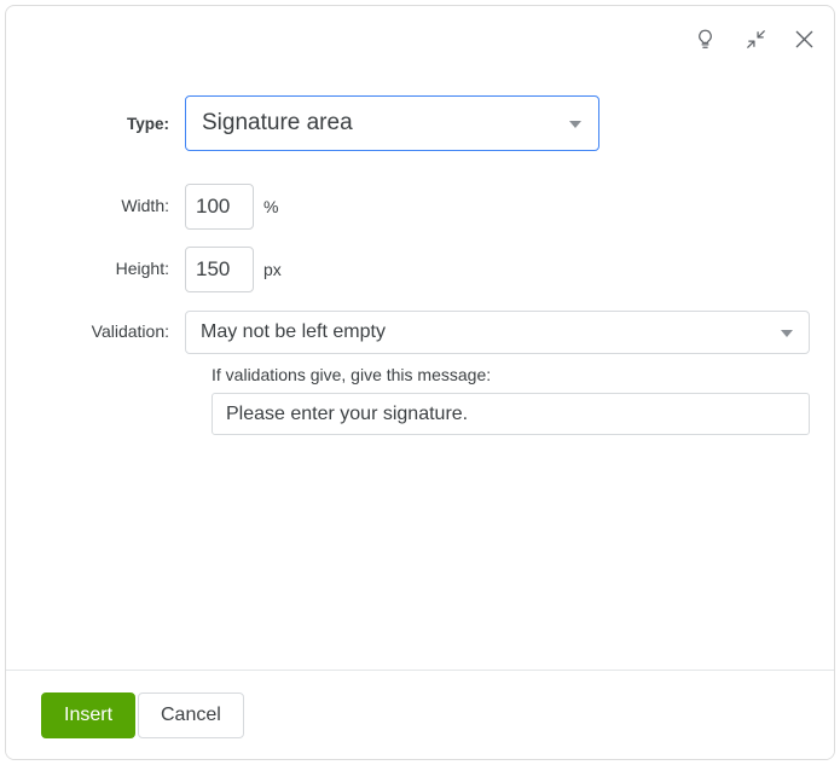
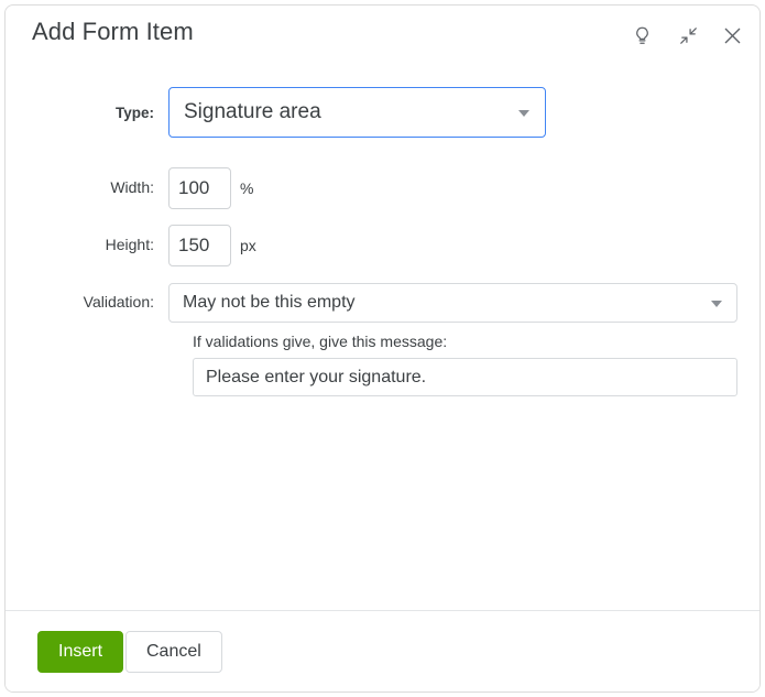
+ Add Form Item
  Type:
  Signature area
  Width:
  100
  %
  Height:
  150
  px
  Validation:
- May not be left empty
+ May not be this empty
  If validations give, give this message:
  Please enter your signature.
  Insert
  Cancel
